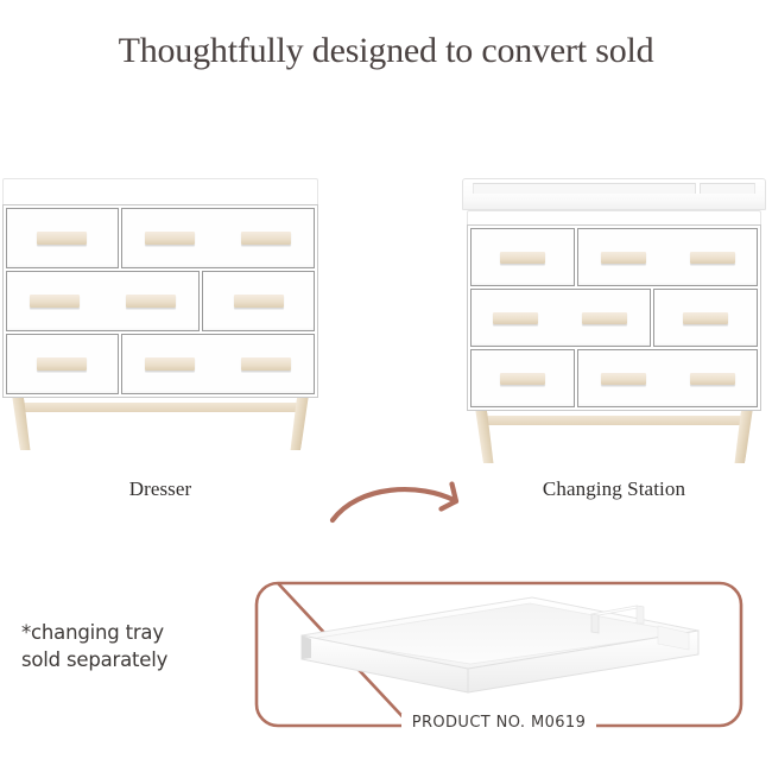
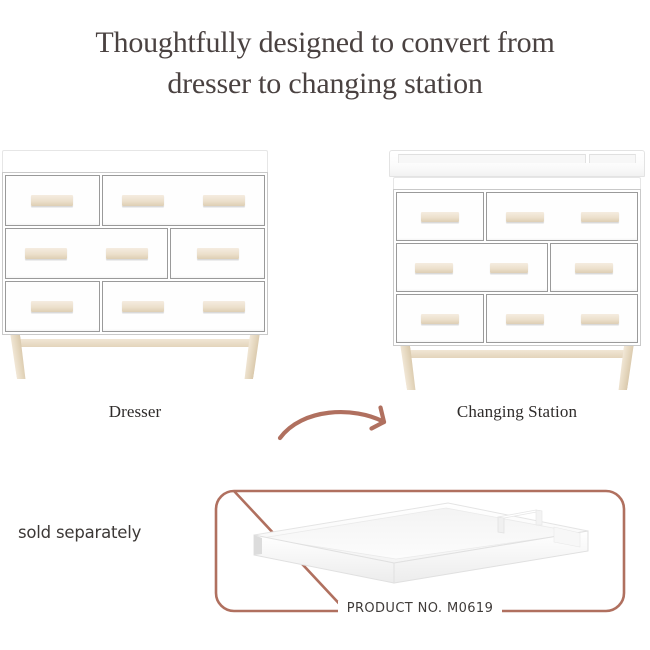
- Thoughtfully designed to convert sold
+ Thoughtfully designed to convert from
+ dresser to changing station
  Dresser
  Changing Station
- *changing tray
  sold separately
  PRODUCT NO. M0619
